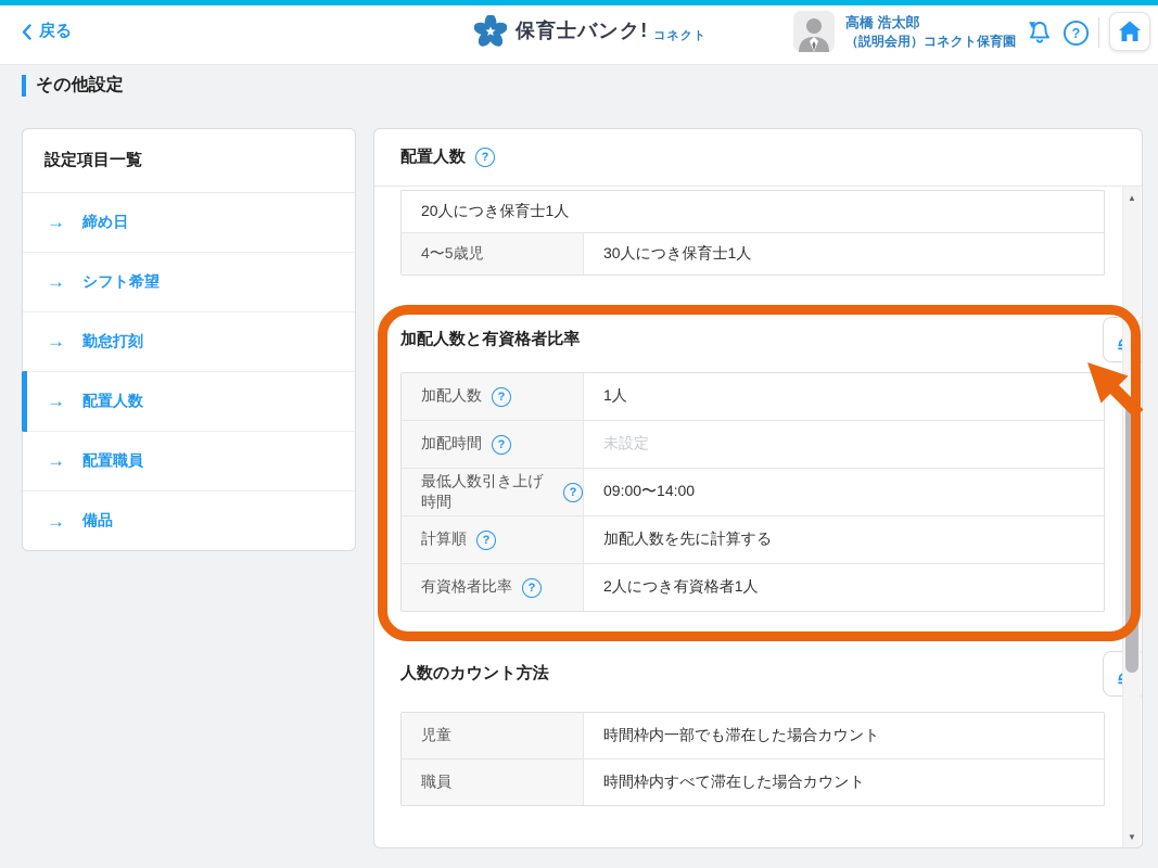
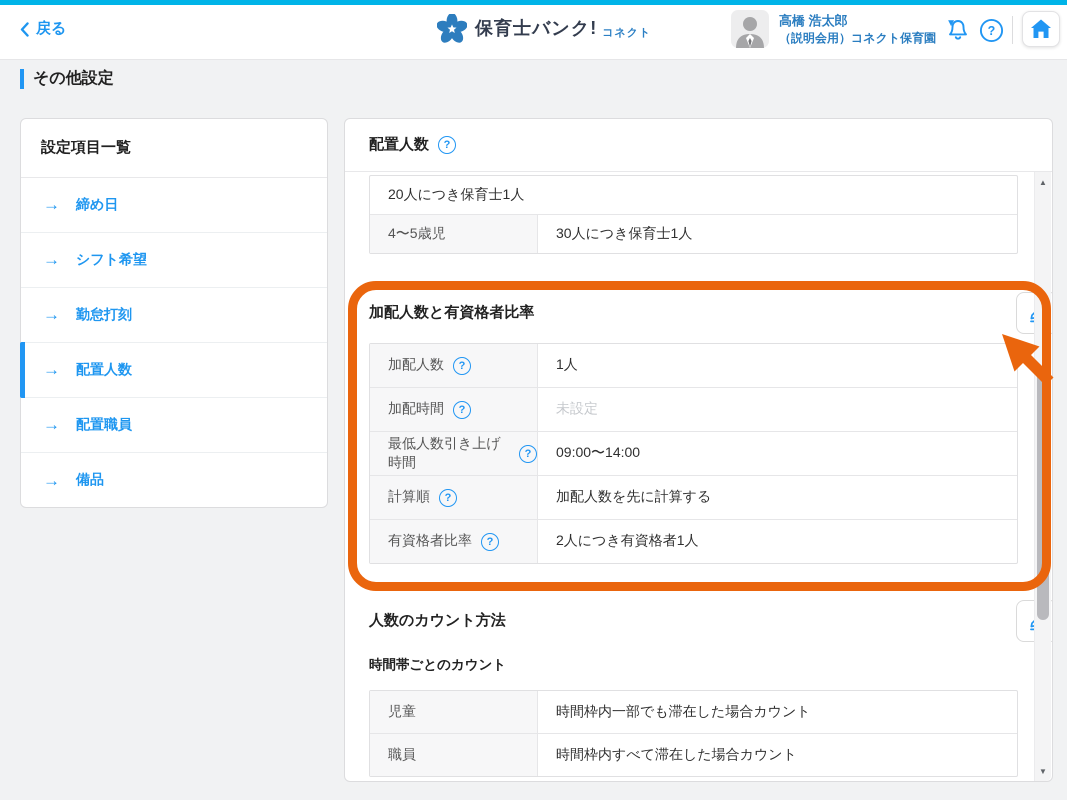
  戻る
  保育士バンク!
  コネクト
  高橋 浩太郎
  （説明会用）コネクト保育園
  ▼
  ?
  その他設定
  設定項目一覧
  →
  締め日
  →
  シフト希望
  →
  勤怠打刻
  →
  配置人数
  →
  配置職員
  →
  備品
  配置人数
  ?
  20人につき保育士1人
  4〜5歳児
  30人につき保育士1人
  加配人数と有資格者比率
  加配人数
  ?
  1人
  加配時間
  ?
  未設定
  最低人数引き上げ時間
  ?
  09:00〜14:00
  計算順
  ?
  加配人数を先に計算する
  有資格者比率
  ?
  2人につき有資格者1人
  人数のカウント方法
+ 時間帯ごとのカウント
  児童
  時間枠内一部でも滞在した場合カウント
  職員
  時間枠内すべて滞在した場合カウント
  ▲
  ▼
